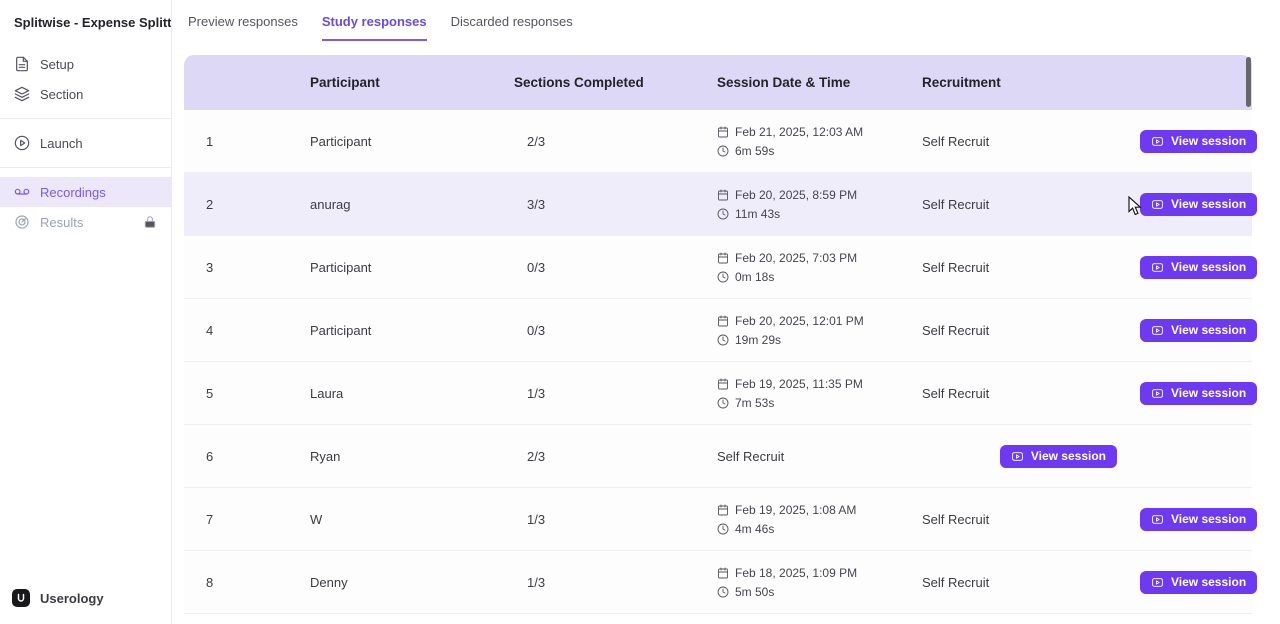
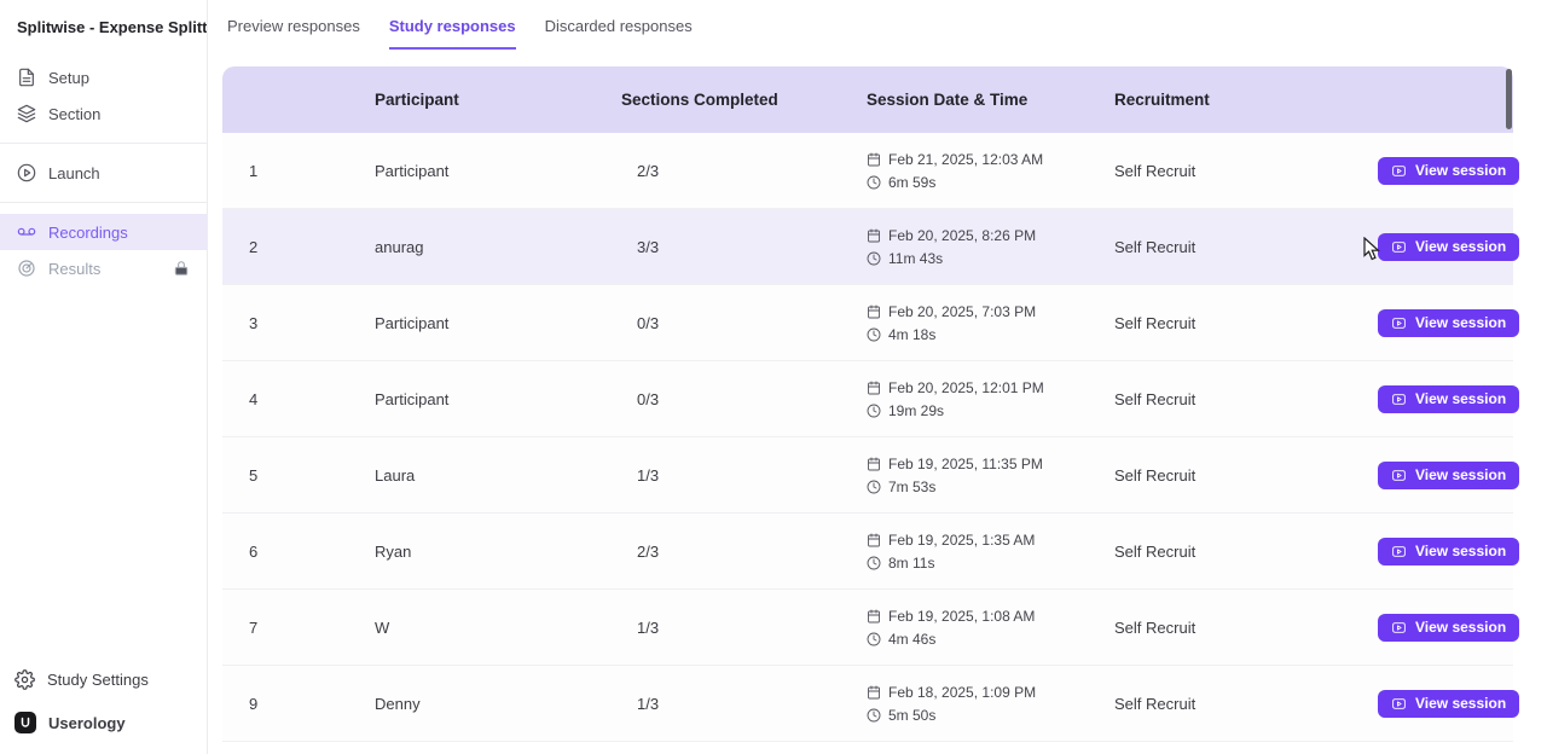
  Splitwise - Expense Splitt
  Setup
  Section
  Launch
  Recordings
  Results
+ Study Settings
  Userology
  Preview responses
  Study responses
  Discarded responses
  Participant
  Sections Completed
  Session Date & Time
  Recruitment
  1
  Participant
  2/3
  Feb 21, 2025, 12:03 AM
  6m 59s
  Self Recruit
  View session
  2
  anurag
  3/3
- Feb 20, 2025, 8:59 PM
+ Feb 20, 2025, 8:26 PM
  11m 43s
  Self Recruit
  View session
  3
  Participant
  0/3
  Feb 20, 2025, 7:03 PM
- 0m 18s
+ 4m 18s
  Self Recruit
  View session
  4
  Participant
  0/3
  Feb 20, 2025, 12:01 PM
  19m 29s
  Self Recruit
  View session
  5
  Laura
  1/3
  Feb 19, 2025, 11:35 PM
  7m 53s
  Self Recruit
  View session
  6
  Ryan
  2/3
+ Feb 19, 2025, 1:35 AM
+ 8m 11s
  Self Recruit
  View session
  7
  W
  1/3
  Feb 19, 2025, 1:08 AM
  4m 46s
  Self Recruit
  View session
- 8
+ 9
  Denny
  1/3
  Feb 18, 2025, 1:09 PM
  5m 50s
  Self Recruit
  View session
